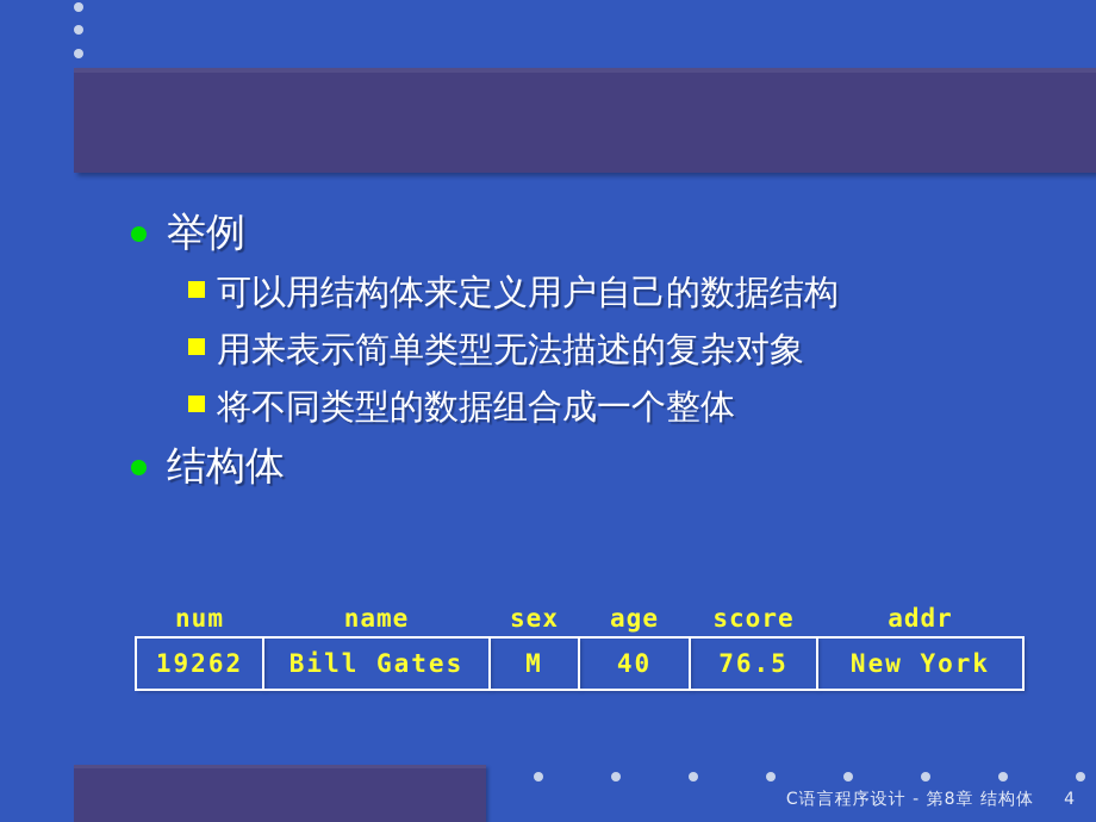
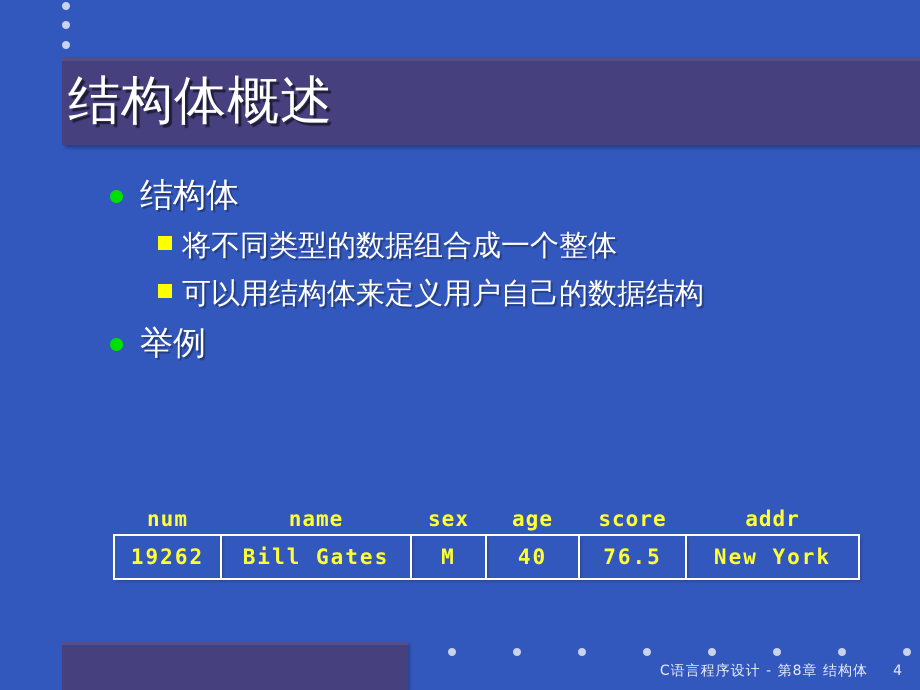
+ 结构体概述
- 举例
+ 结构体
- 可以用结构体来定义用户自己的数据结构
+ 将不同类型的数据组合成一个整体
- 用来表示简单类型无法描述的复杂对象
- 将不同类型的数据组合成一个整体
+ 可以用结构体来定义用户自己的数据结构
- 结构体
+ 举例
  num	name	sex	age	score	addr
  19262	Bill Gates	M	40	76.5	New York
  C语言程序设计 - 第8章 结构体
  4
